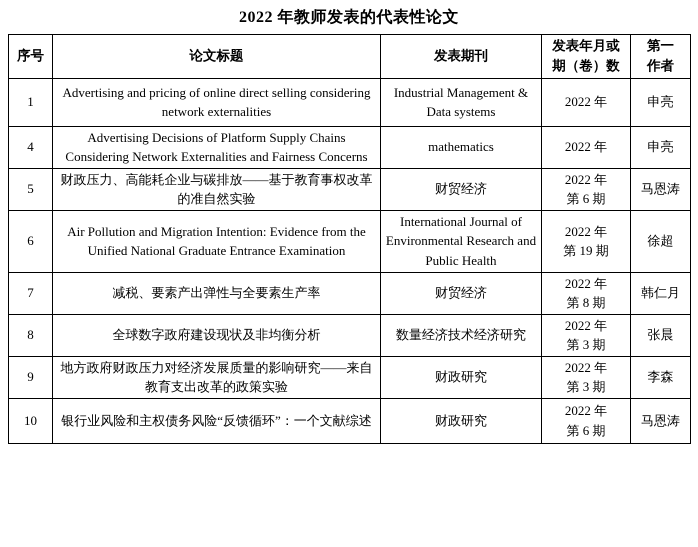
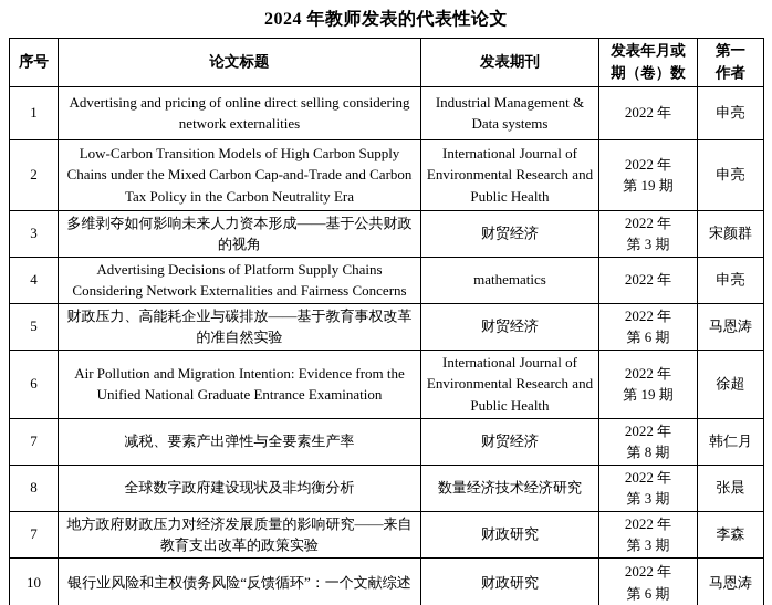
- 2022 年教师发表的代表性论文
+ 2024 年教师发表的代表性论文
  序号	论文标题	发表期刊	发表年月或 期（卷）数	第一 作者
  1	Advertising and pricing of online direct selling considering network externalities	Industrial Management & Data systems	2022 年	申亮
+ 2	Low-Carbon Transition Models of High Carbon Supply Chains under the Mixed Carbon Cap-and-Trade and Carbon Tax Policy in the Carbon Neutrality Era	International Journal of Environmental Research and Public Health	2022 年 第 19 期	申亮
+ 3	多维剥夺如何影响未来人力资本形成——基于公共财政的视角	财贸经济	2022 年 第 3 期	宋颜群
  4	Advertising Decisions of Platform Supply Chains Considering Network Externalities and Fairness Concerns	mathematics	2022 年	申亮
  5	财政压力、高能耗企业与碳排放——基于教育事权改革的准自然实验	财贸经济	2022 年 第 6 期	马恩涛
  6	Air Pollution and Migration Intention: Evidence from the Unified National Graduate Entrance Examination	International Journal of Environmental Research and Public Health	2022 年 第 19 期	徐超
  7	减税、要素产出弹性与全要素生产率	财贸经济	2022 年 第 8 期	韩仁月
  8	全球数字政府建设现状及非均衡分析	数量经济技术经济研究	2022 年 第 3 期	张晨
- 9	地方政府财政压力对经济发展质量的影响研究——来自教育支出改革的政策实验	财政研究	2022 年 第 3 期	李森
+ 7	地方政府财政压力对经济发展质量的影响研究——来自教育支出改革的政策实验	财政研究	2022 年 第 3 期	李森
  10	银行业风险和主权债务风险“反馈循环”：一个文献综述	财政研究	2022 年 第 6 期	马恩涛
